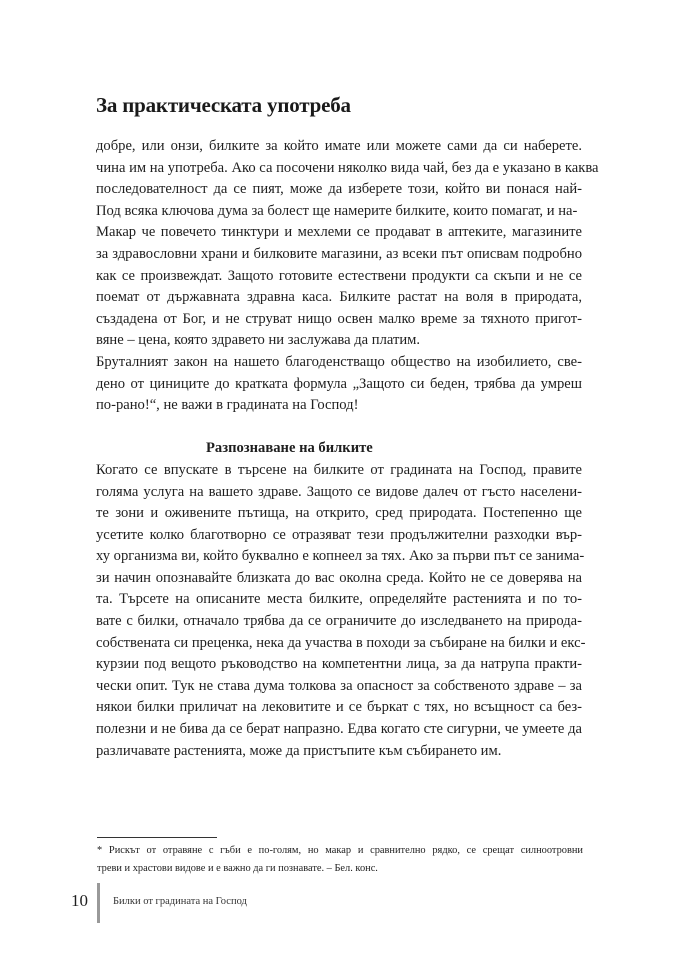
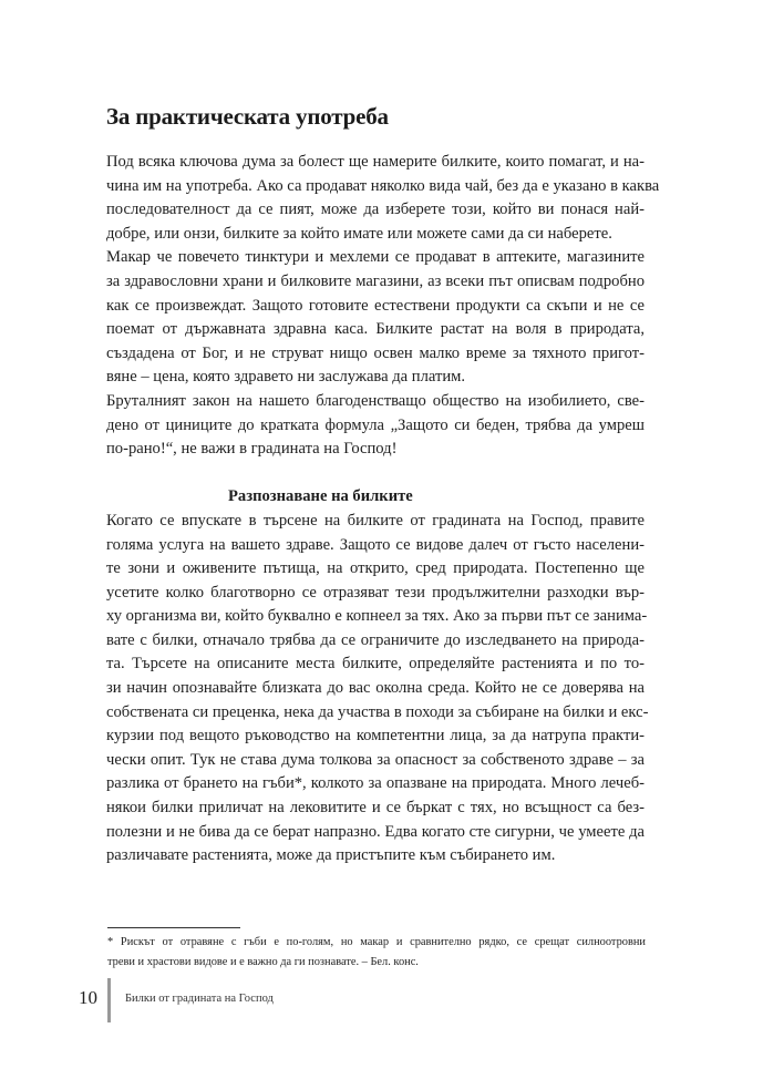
  За практическата употреба
- добре, или онзи, билките за който имате или можете сами да си наберете.
+ Под всяка ключова дума за болест ще намерите билките, които помагат, и на-
- чина им на употреба. Ако са посочени няколко вида чай, без да е указано в каква
+ чина им на употреба. Ако са продават няколко вида чай, без да е указано в каква
  последователност да се пият, може да изберете този, който ви понася най-
- Под всяка ключова дума за болест ще намерите билките, които помагат, и на-
+ добре, или онзи, билките за който имате или можете сами да си наберете.
  Макар че повечето тинктури и мехлеми се продават в аптеките, магазините
  за здравословни храни и билковите магазини, аз всеки път описвам подробно
  как се произвеждат. Защото готовите естествени продукти са скъпи и не се
  поемат от държавната здравна каса. Билките растат на воля в природата,
  създадена от Бог, и не струват нищо освен малко време за тяхното пригот-
  вяне – цена, която здравето ни заслужава да платим.
  Бруталният закон на нашето благоденстващо общество на изобилието, све-
  дено от циниците до кратката формула „Защото си беден, трябва да умреш
  по-рано!“, не важи в градината на Господ!
  Разпознаване на билките
  Когато се впускате в търсене на билките от градината на Господ, правите
  голяма услуга на вашето здраве. Защото се видове далеч от гъсто населени-
  те зони и оживените пътища, на открито, сред природата. Постепенно ще
  усетите колко благотворно се отразяват тези продължителни разходки вър-
  ху организма ви, който буквално е копнеел за тях. Ако за първи път се занима-
- зи начин опознавайте близката до вас околна среда. Който не се доверява на
+ вате с билки, отначало трябва да се ограничите до изследването на природа-
  та. Търсете на описаните места билките, определяйте растенията и по то-
- вате с билки, отначало трябва да се ограничите до изследването на природа-
+ зи начин опознавайте близката до вас околна среда. Който не се доверява на
  собствената си преценка, нека да участва в походи за събиране на билки и екс-
  курзии под вещото ръководство на компетентни лица, за да натрупа практи-
  чески опит. Тук не става дума толкова за опасност за собственото здраве – за
+ разлика от брането на гъби*, колкото за опазване на природата. Много лечеб-
  някои билки приличат на лековитите и се бъркат с тях, но всъщност са без-
  полезни и не бива да се берат напразно. Едва когато сте сигурни, че умеете да
  различавате растенията, може да пристъпите към събирането им.
  * Рискът от отравяне с гъби е по-голям, но макар и сравнително рядко, се срещат силноотровни
  треви и храстови видове и е важно да ги познавате. – Бел. конс.
  10
  Билки от градината на Господ
